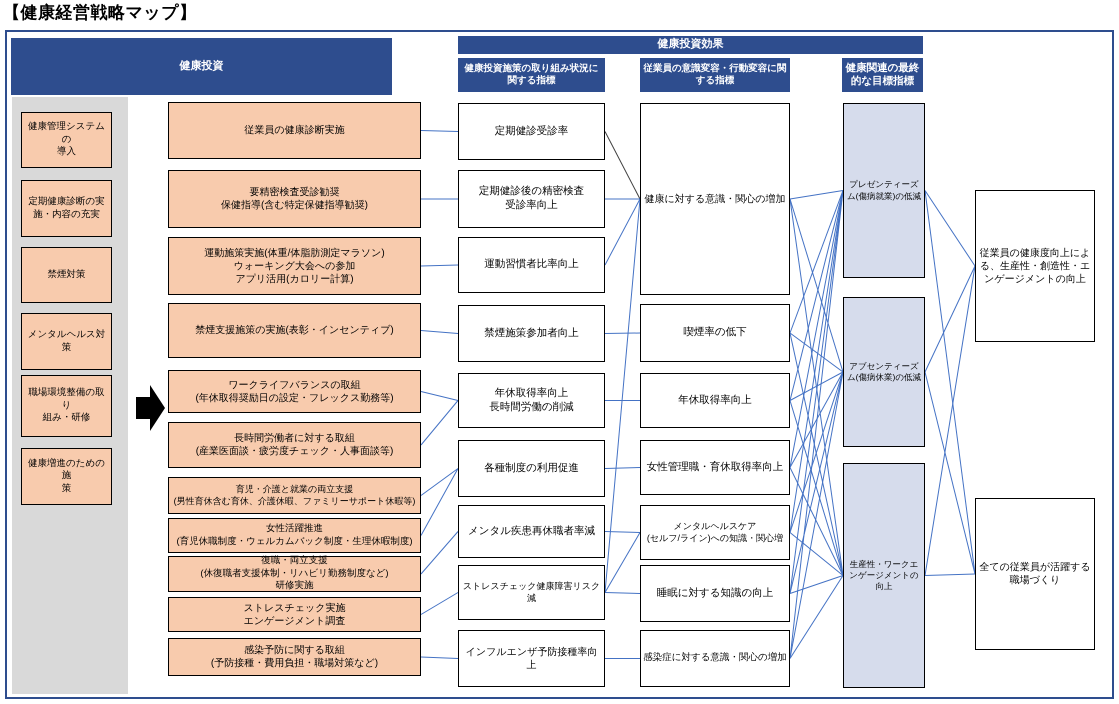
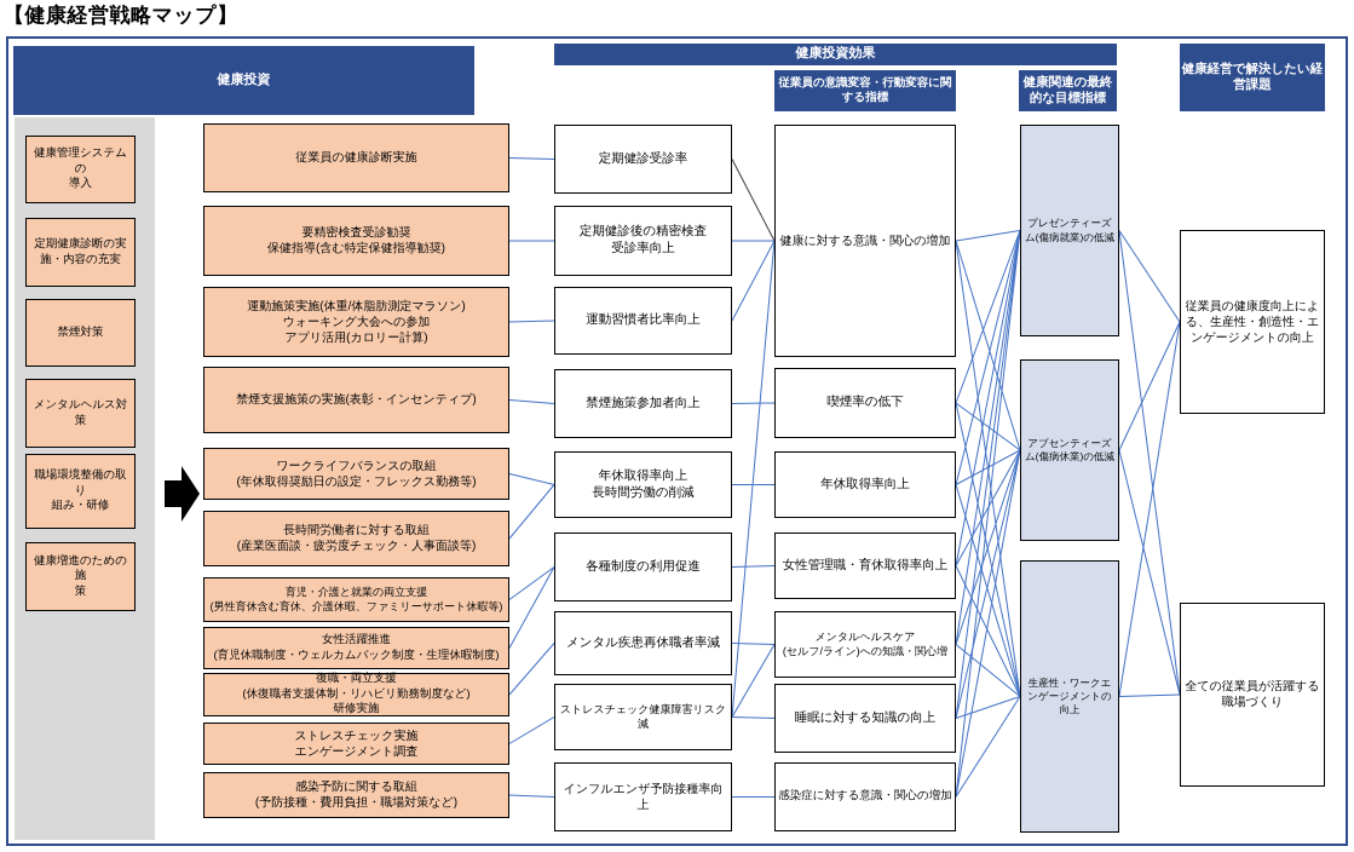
  【健康経営戦略マップ】
  健康管理システムの
  導入
  定期健康診断の実
  施・内容の充実
  禁煙対策
  メンタルヘルス対策
  職場環境整備の取り
  組み・研修
  健康増進のための施
  策
  従業員の健康診断実施
  要精密検査受診勧奨
  保健指導(含む特定保健指導勧奨)
  運動施策実施(体重/体脂肪測定マラソン)
  ウォーキング大会への参加
  アプリ活用(カロリー計算)
  禁煙支援施策の実施(表彰・インセンティブ)
  ワークライフバランスの取組
  (年休取得奨励日の設定・フレックス勤務等)
  長時間労働者に対する取組
  (産業医面談・疲労度チェック・人事面談等)
  育児・介護と就業の両立支援
  (男性育休含む育休、介護休暇、ファミリーサポート休暇等)
  女性活躍推進
  (育児休職制度・ウェルカムバック制度・生理休暇制度)
  復職・両立支援
  (休復職者支援体制・リハビリ勤務制度など)
  研修実施
  ストレスチェック実施
  エンゲージメント調査
  感染予防に関する取組
  (予防接種・費用負担・職場対策など)
  定期健診受診率
  定期健診後の精密検査
  受診率向上
  運動習慣者比率向上
  禁煙施策参加者向上
  年休取得率向上
  長時間労働の削減
  各種制度の利用促進
  メンタル疾患再休職者率減
  ストレスチェック健康障害リスク減
  インフルエンザ予防接種率向上
  健康に対する意識・関心の増加
  喫煙率の低下
  年休取得率向上
  女性管理職・育休取得率向上
  メンタルヘルスケア
  (セルフ/ライン)への知識・関心増
  睡眠に対する知識の向上
  感染症に対する意識・関心の増加
  プレゼンティーズム(傷病就業)の低減
  アブセンティーズム(傷病休業)の低減
  生産性・ワークエンゲージメントの向上
  従業員の健康度向上による、生産性・創造性・エンゲージメントの向上
  全ての従業員が活躍する職場づくり
  健康投資
  健康投資効果
- 健康投資施策の取り組み状況に関する指標
  従業員の意識変容・行動変容に関する指標
  健康関連の最終的な目標指標
+ 健康経営で解決したい経営課題
